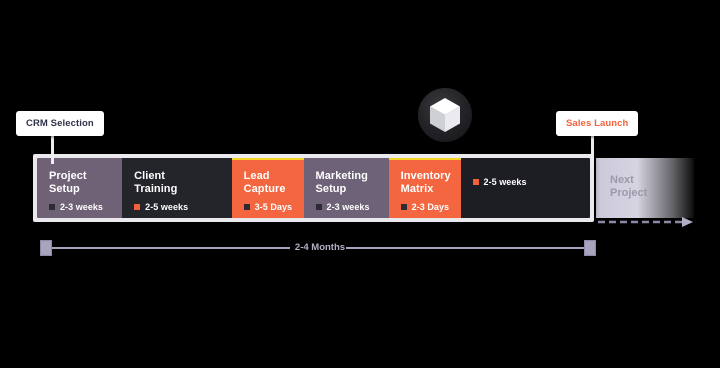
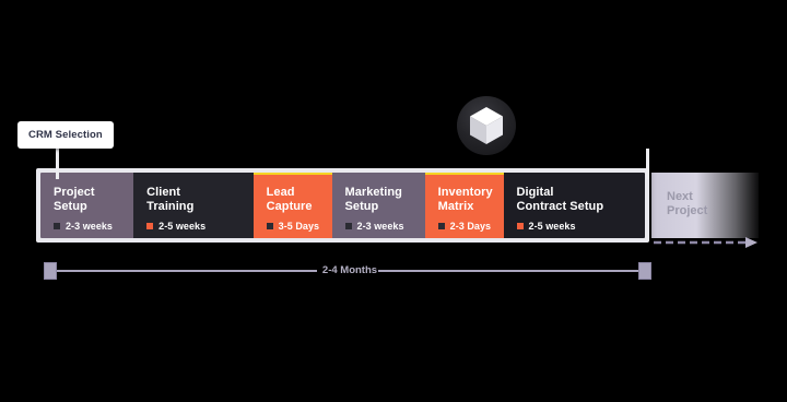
  CRM Selection
- Sales Launch
  Next
  Project
  Project
  Setup
  2-3 weeks
  Client
  Training
  2-5 weeks
  Lead
  Capture
  3-5 Days
  Marketing
  Setup
  2-3 weeks
  Inventory
  Matrix
  2-3 Days
+ Digital
+ Contract Setup
  2-5 weeks
  2-4 Months
